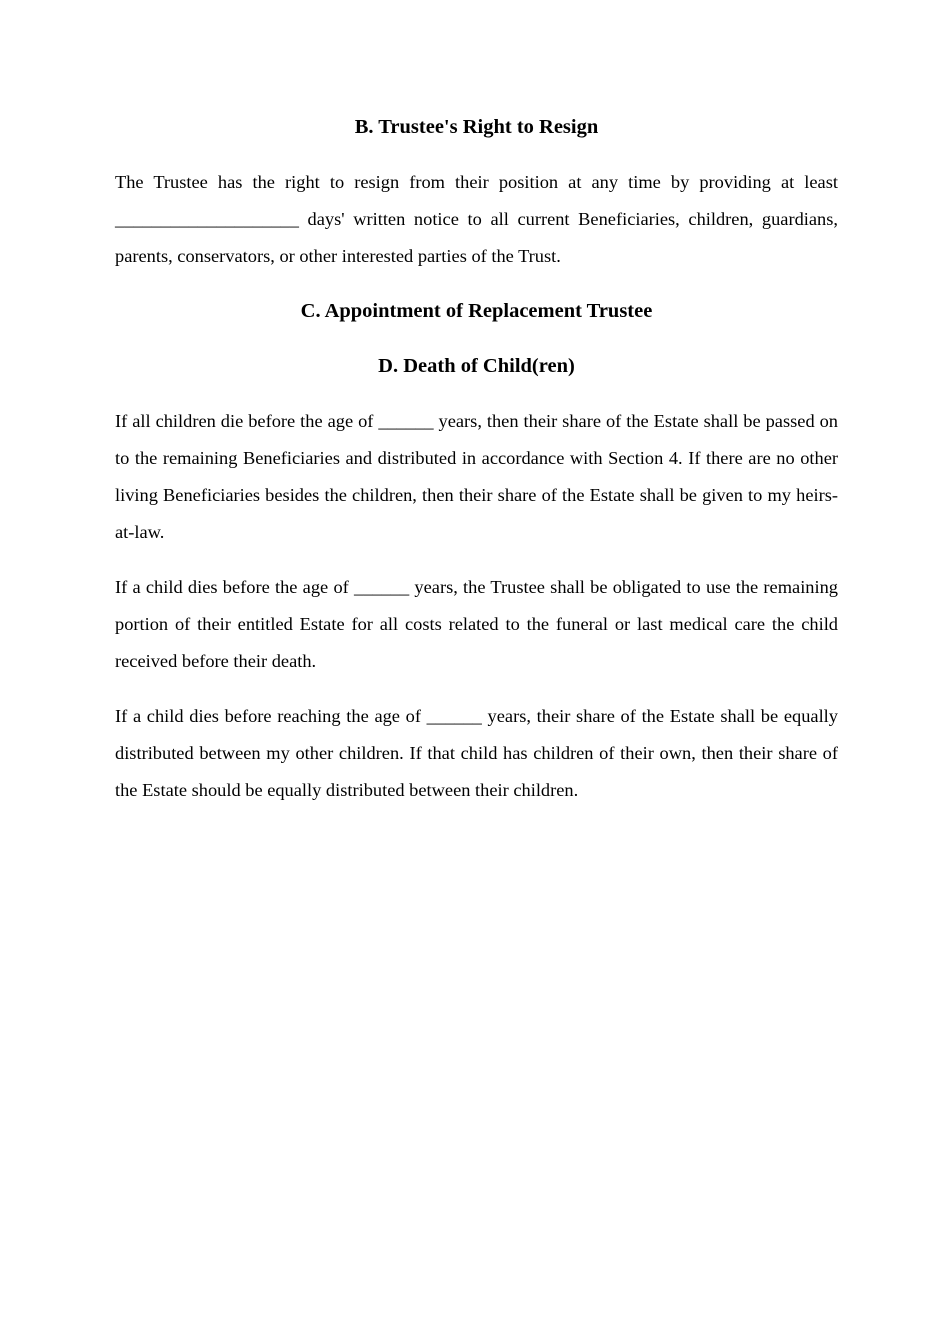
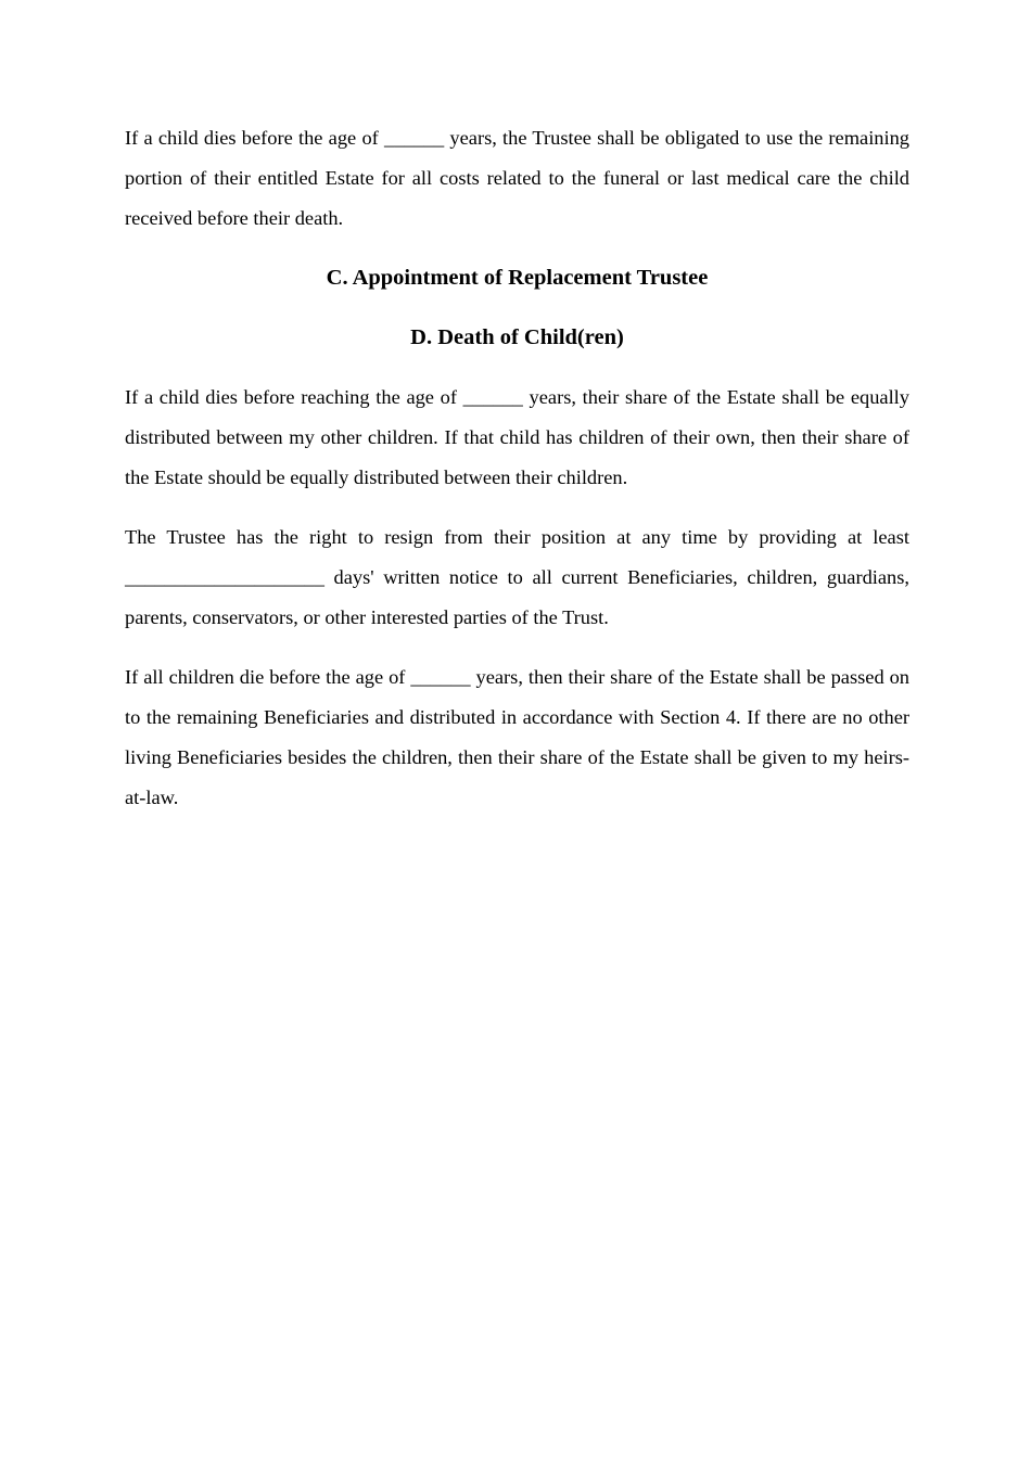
- B. Trustee's Right to Resign
- The Trustee has the right to resign from their position at any time by providing at least ____________________ days' written notice to all current Beneficiaries, children, guardians, parents, conservators, or other interested parties of the Trust.
+ If a child dies before the age of ______ years, the Trustee shall be obligated to use the remaining portion of their entitled Estate for all costs related to the funeral or last medical care the child received before their death.
  C. Appointment of Replacement Trustee
  D. Death of Child(ren)
- If all children die before the age of ______ years, then their share of the Estate shall be passed on to the remaining Beneficiaries and distributed in accordance with Section 4. If there are no other living Beneficiaries besides the children, then their share of the Estate shall be given to my heirs-at-law.
+ If a child dies before reaching the age of ______ years, their share of the Estate shall be equally distributed between my other children. If that child has children of their own, then their share of the Estate should be equally distributed between their children.
- If a child dies before the age of ______ years, the Trustee shall be obligated to use the remaining portion of their entitled Estate for all costs related to the funeral or last medical care the child received before their death.
+ The Trustee has the right to resign from their position at any time by providing at least ____________________ days' written notice to all current Beneficiaries, children, guardians, parents, conservators, or other interested parties of the Trust.
- If a child dies before reaching the age of ______ years, their share of the Estate shall be equally distributed between my other children. If that child has children of their own, then their share of the Estate should be equally distributed between their children.
+ If all children die before the age of ______ years, then their share of the Estate shall be passed on to the remaining Beneficiaries and distributed in accordance with Section 4. If there are no other living Beneficiaries besides the children, then their share of the Estate shall be given to my heirs-at-law.
